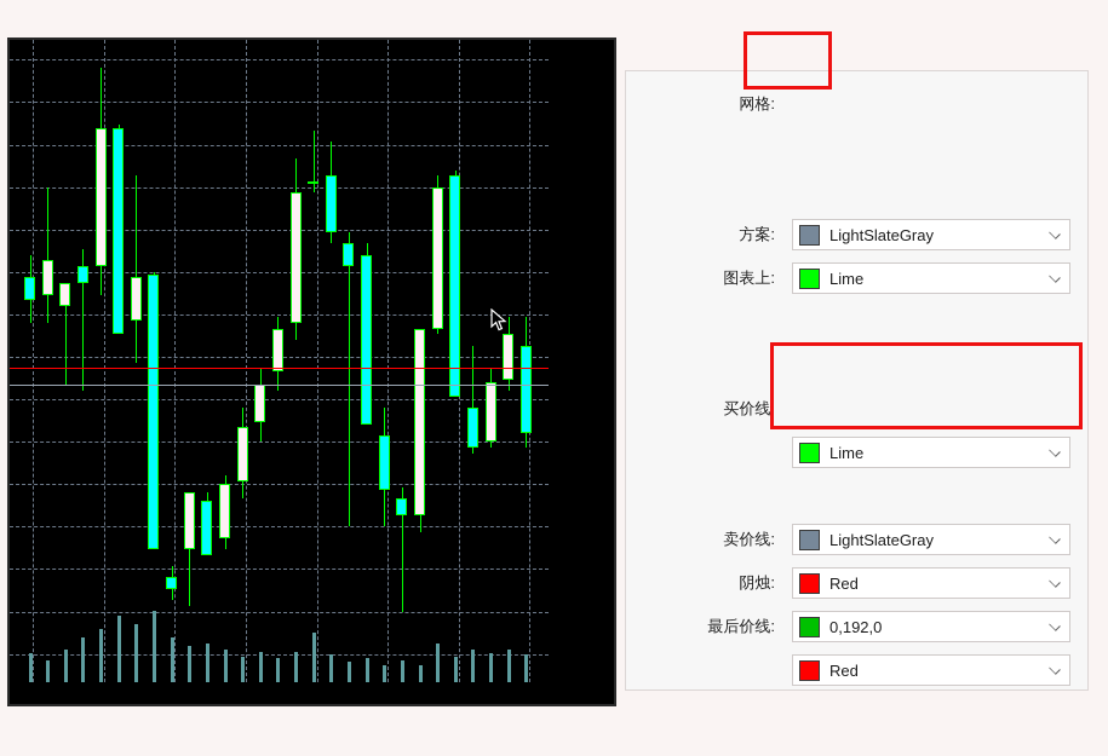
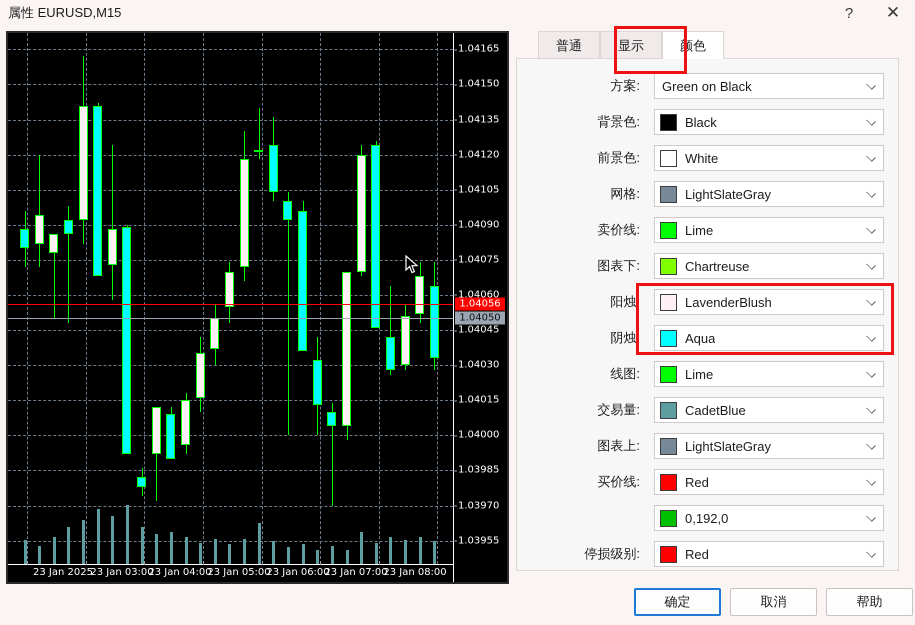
+ 属性 EURUSD,M15
+ ?
+ ✕
+ 1.04165
+ 1.04150
+ 1.04135
+ 1.04120
+ 1.04105
+ 1.04090
+ 1.04075
+ 1.04060
+ 1.04045
+ 1.04030
+ 1.04015
+ 1.04000
+ 1.03985
+ 1.03970
+ 1.03955
+ 1.04056
+ 1.04050
+ 23 Jan 2025
+ 23 Jan 03:00
+ 23 Jan 04:00
+ 23 Jan 05:00
+ 23 Jan 06:00
+ 23 Jan 07:00
+ 23 Jan 08:00
+ 普通
+ 显示
+ 颜色
- 网格:
+ 方案:
+ Green on Black
+ 背景色:
+ Black
+ 前景色:
+ White
- 方案:
+ 网格:
  LightSlateGray
- 图表上:
+ 卖价线:
  Lime
+ 图表下:
+ Chartreuse
+ 阳烛:
+ LavenderBlush
- 买价线:
+ 阴烛:
+ Aqua
+ 线图:
  Lime
+ 交易量:
+ CadetBlue
- 卖价线:
+ 图表上:
  LightSlateGray
- 阴烛:
+ 买价线:
  Red
- 最后价线:
  0,192,0
+ 停损级别:
  Red
+ 确定
+ 取消
+ 帮助
